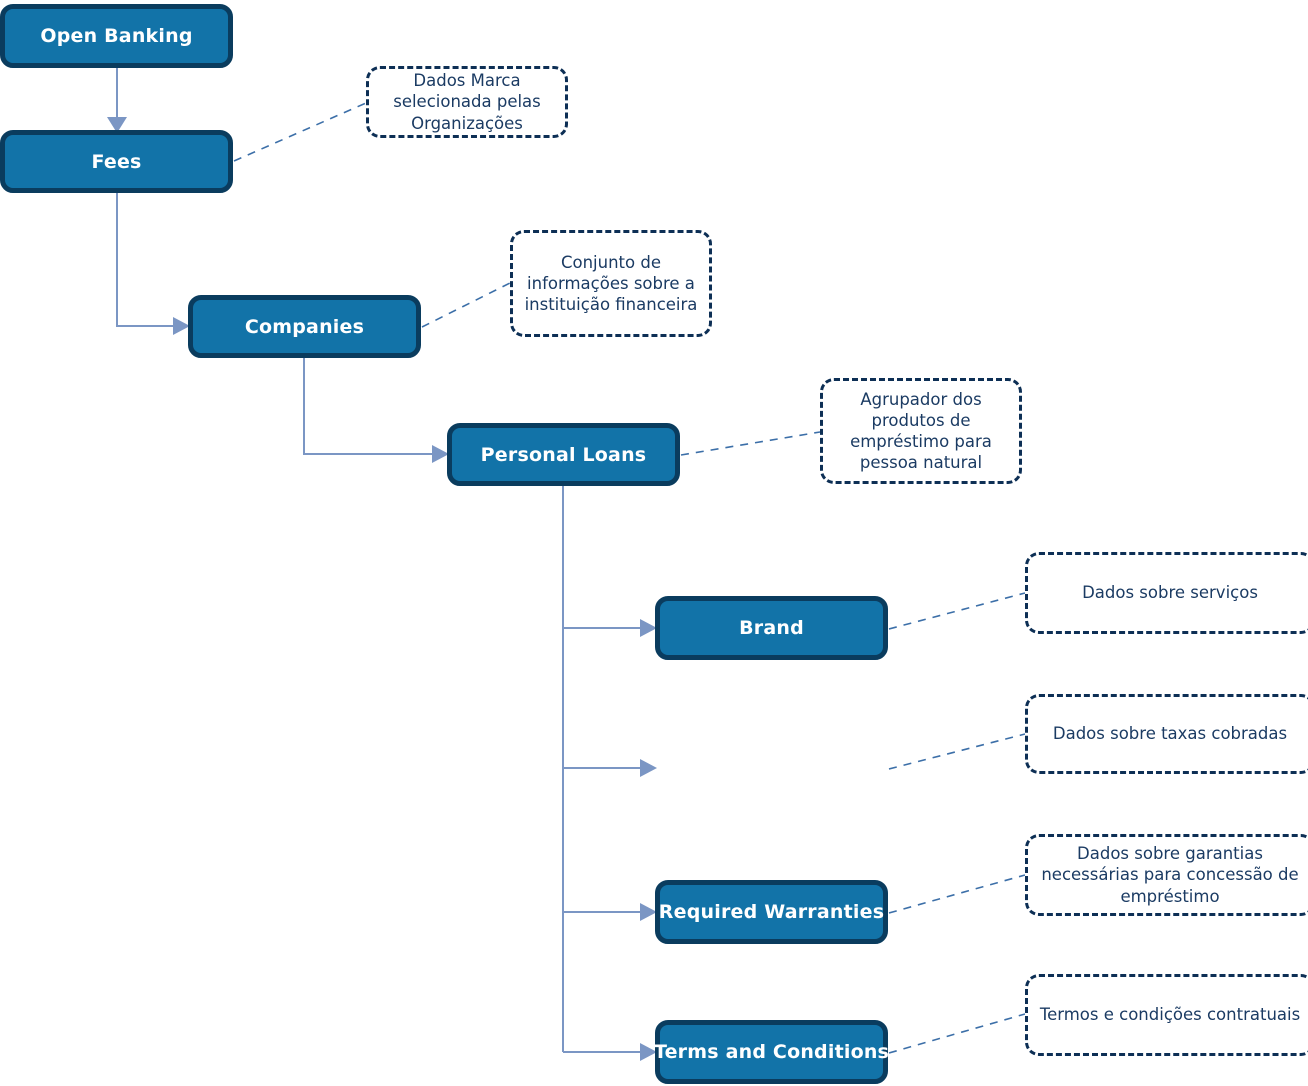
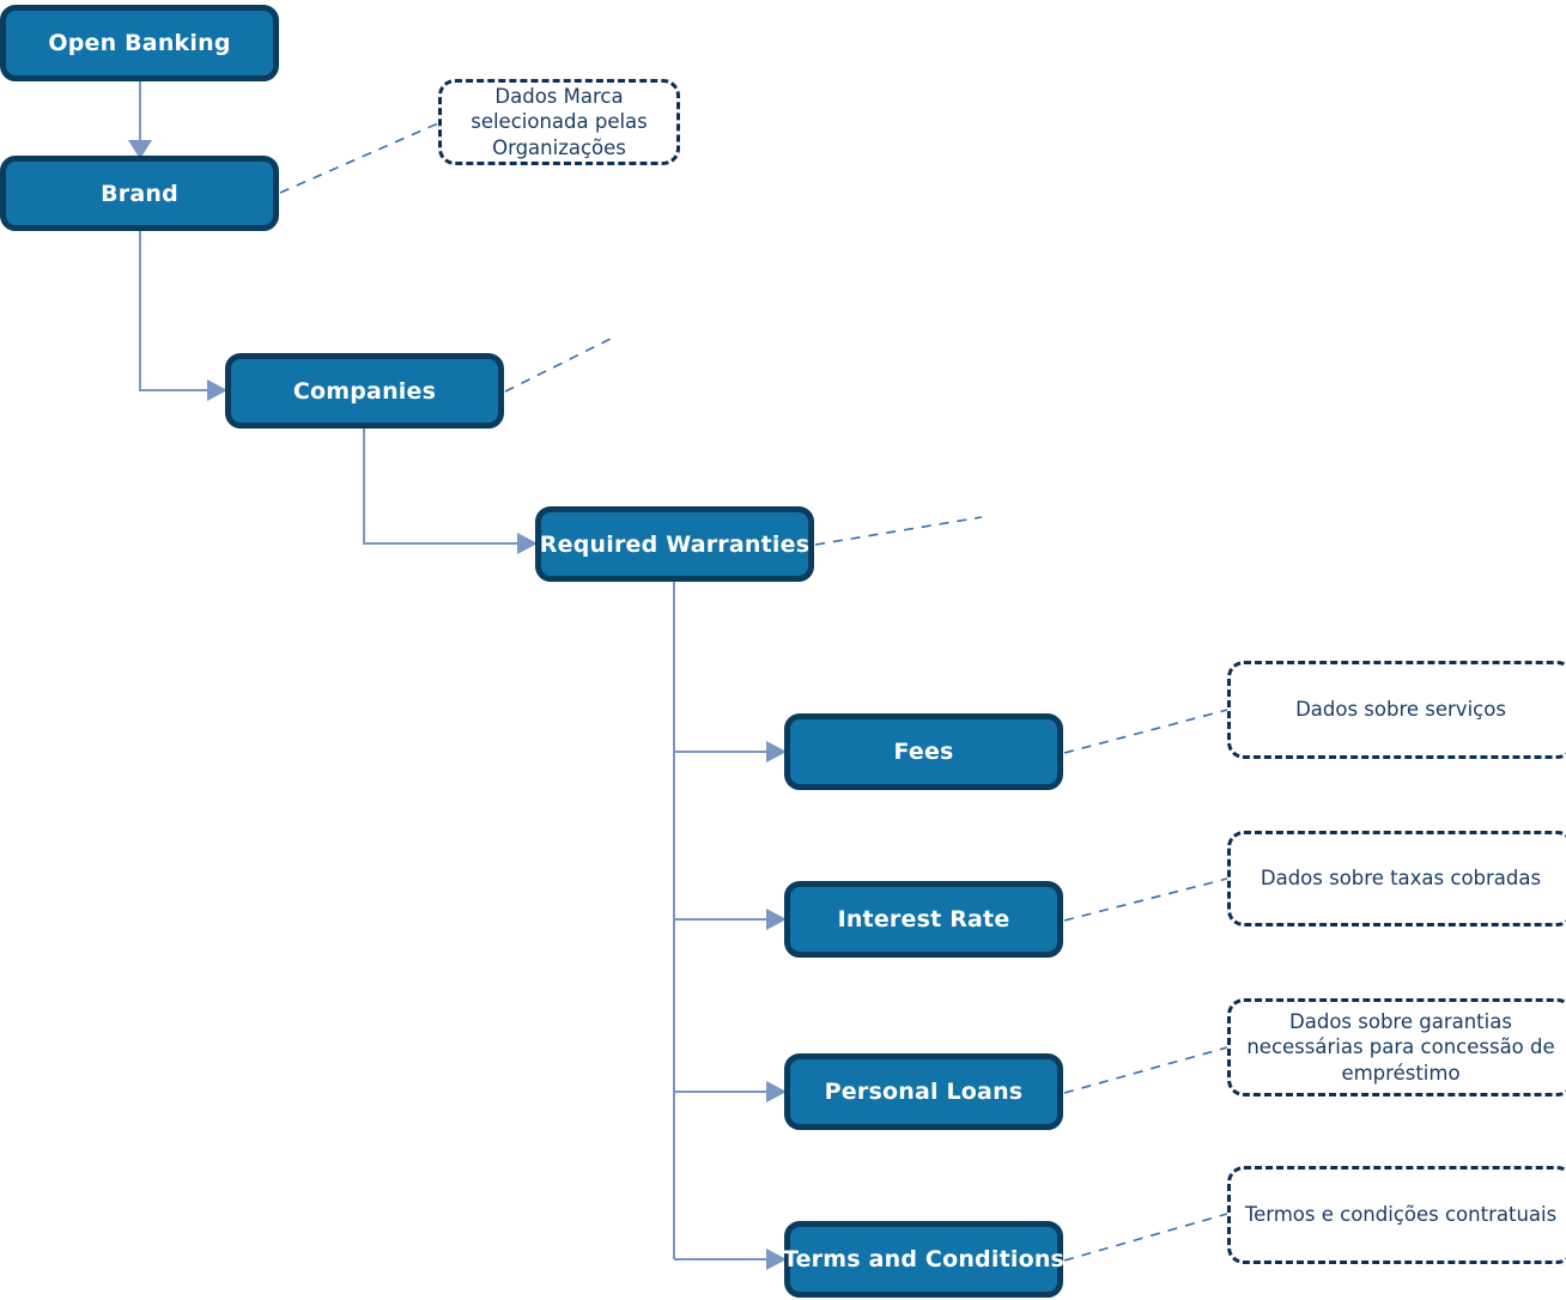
  Open Banking
- Fees
+ Brand
  Companies
- Personal Loans
+ Required Warranties
- Brand
+ Fees
+ Interest Rate
- Required Warranties
+ Personal Loans
  Terms and Conditions
  Dados Marca selecionada pelas Organizações
- Conjunto de informações sobre a instituição financeira
- Agrupador dos produtos de empréstimo para pessoa natural
  Dados sobre serviços
  Dados sobre taxas cobradas
  Dados sobre garantias necessárias para concessão de empréstimo
  Termos e condições contratuais
